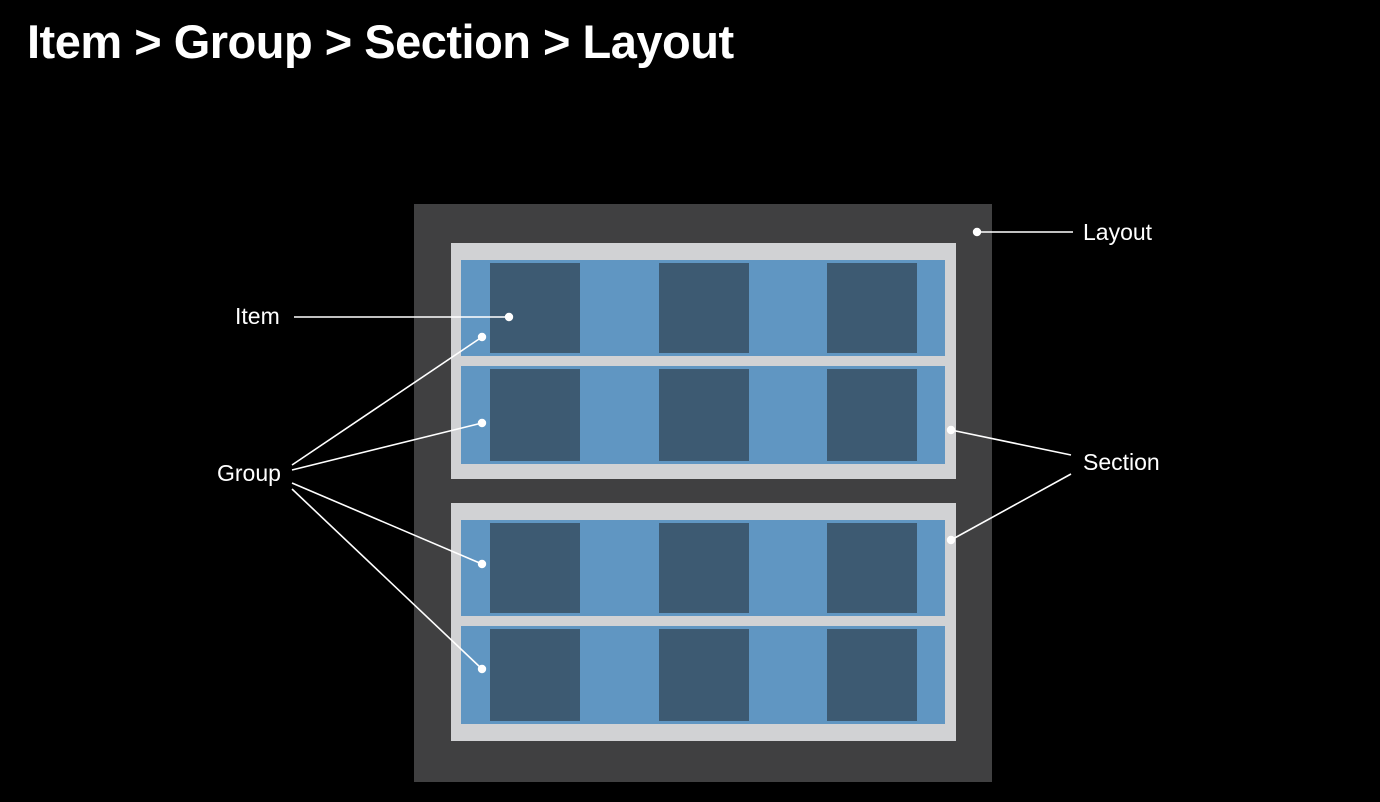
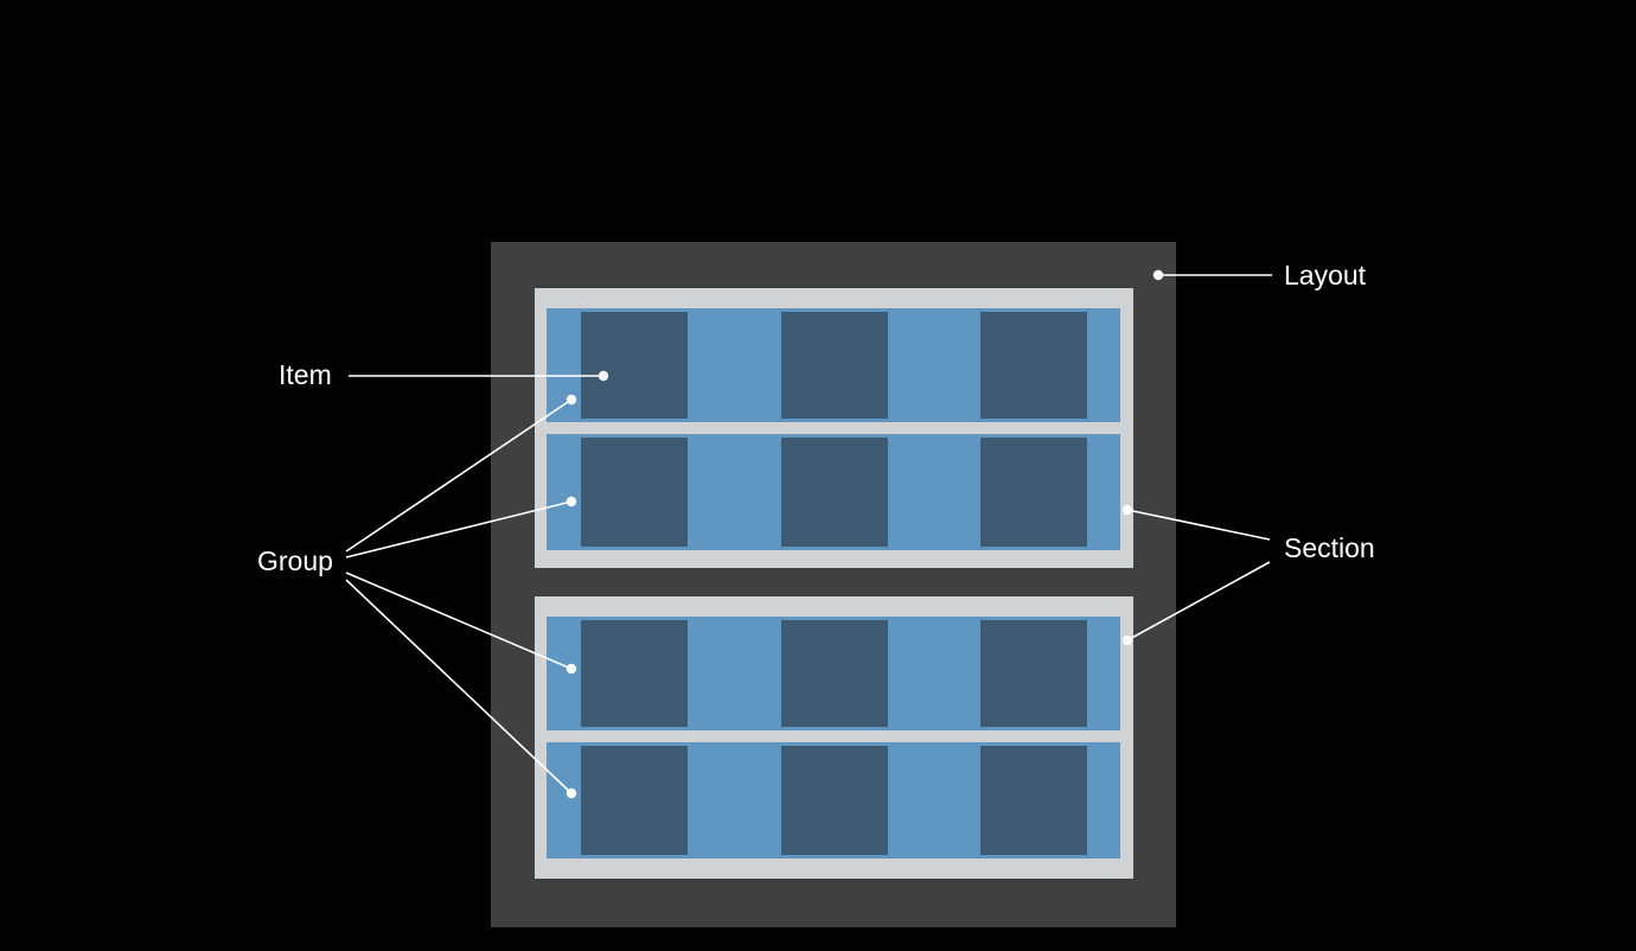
- Item > Group > Section > Layout
  Item
  Group
  Layout
  Section
